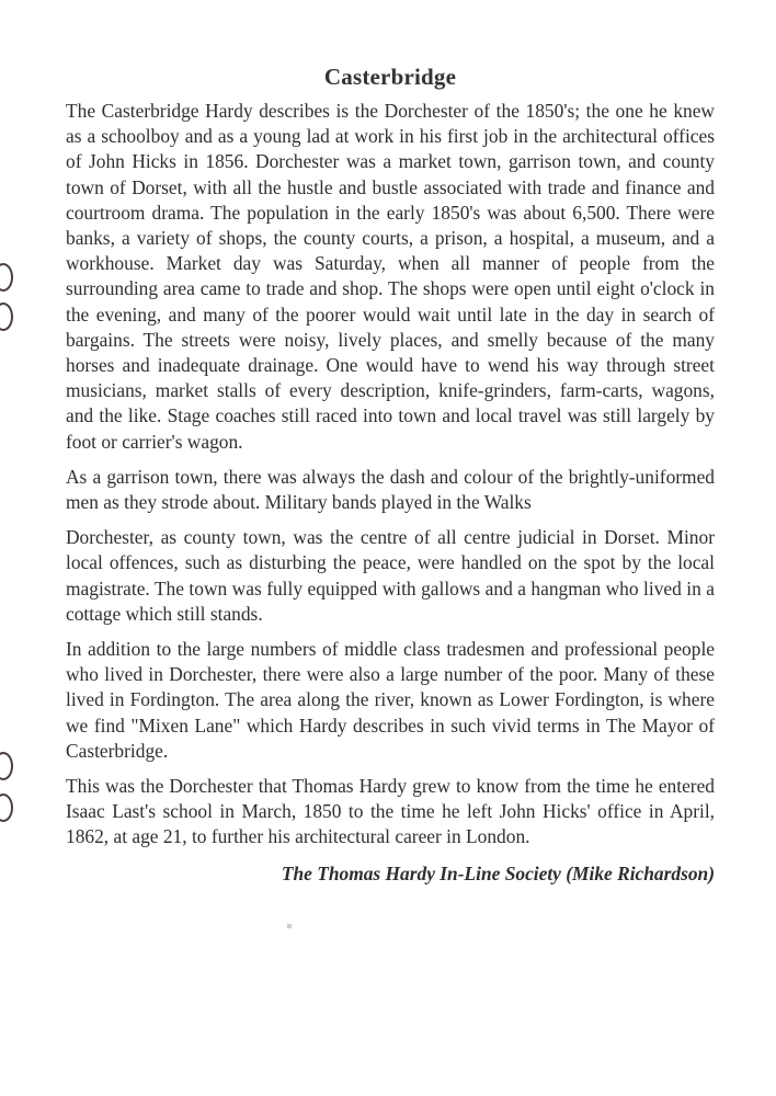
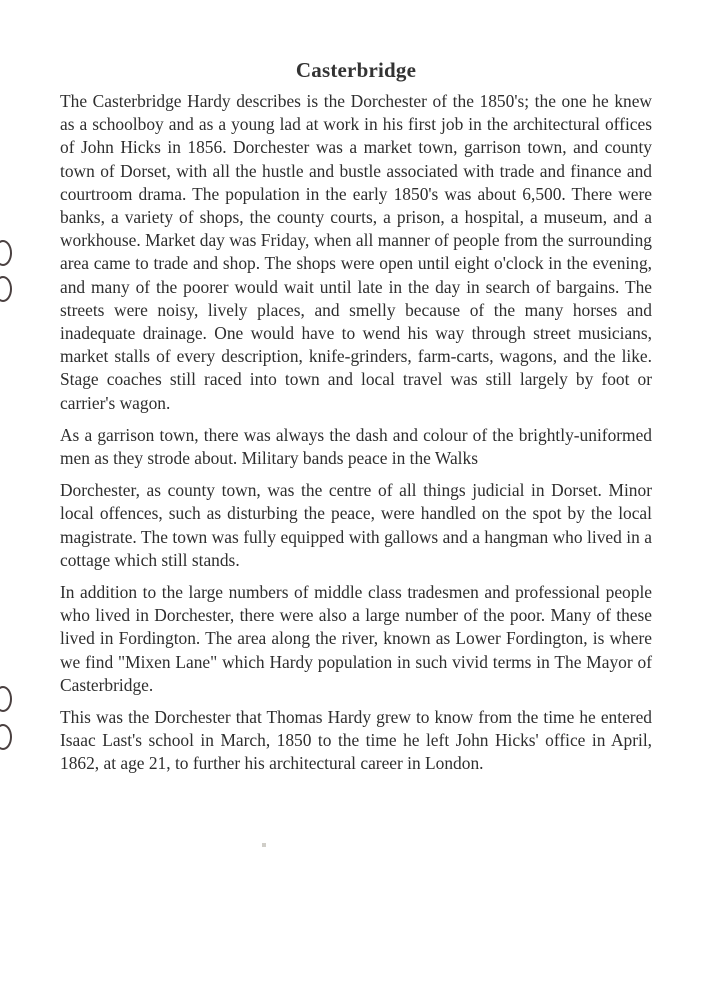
  Casterbridge
- The Casterbridge Hardy describes is the Dorchester of the 1850's; the one he knew as a schoolboy and as a young lad at work in his first job in the architectural offices of John Hicks in 1856. Dorchester was a market town, garrison town, and county town of Dorset, with all the hustle and bustle associated with trade and finance and courtroom drama. The population in the early 1850's was about 6,500. There were banks, a variety of shops, the county courts, a prison, a hospital, a museum, and a workhouse. Market day was Saturday, when all manner of people from the surrounding area came to trade and shop. The shops were open until eight o'clock in the evening, and many of the poorer would wait until late in the day in search of bargains. The streets were noisy, lively places, and smelly because of the many horses and inadequate drainage. One would have to wend his way through street musicians, market stalls of every description, knife-grinders, farm-carts, wagons, and the like. Stage coaches still raced into town and local travel was still largely by foot or carrier's wagon.
+ The Casterbridge Hardy describes is the Dorchester of the 1850's; the one he knew as a schoolboy and as a young lad at work in his first job in the architectural offices of John Hicks in 1856. Dorchester was a market town, garrison town, and county town of Dorset, with all the hustle and bustle associated with trade and finance and courtroom drama. The population in the early 1850's was about 6,500. There were banks, a variety of shops, the county courts, a prison, a hospital, a museum, and a workhouse. Market day was Friday, when all manner of people from the surrounding area came to trade and shop. The shops were open until eight o'clock in the evening, and many of the poorer would wait until late in the day in search of bargains. The streets were noisy, lively places, and smelly because of the many horses and inadequate drainage. One would have to wend his way through street musicians, market stalls of every description, knife-grinders, farm-carts, wagons, and the like. Stage coaches still raced into town and local travel was still largely by foot or carrier's wagon.
- As a garrison town, there was always the dash and colour of the brightly-uniformed men as they strode about. Military bands played in the Walks
+ As a garrison town, there was always the dash and colour of the brightly-uniformed men as they strode about. Military bands peace in the Walks
- Dorchester, as county town, was the centre of all centre judicial in Dorset. Minor local offences, such as disturbing the peace, were handled on the spot by the local magistrate. The town was fully equipped with gallows and a hangman who lived in a cottage which still stands.
+ Dorchester, as county town, was the centre of all things judicial in Dorset. Minor local offences, such as disturbing the peace, were handled on the spot by the local magistrate. The town was fully equipped with gallows and a hangman who lived in a cottage which still stands.
- In addition to the large numbers of middle class tradesmen and professional people who lived in Dorchester, there were also a large number of the poor. Many of these lived in Fordington. The area along the river, known as Lower Fordington, is where we find "Mixen Lane" which Hardy describes in such vivid terms in The Mayor of Casterbridge.
+ In addition to the large numbers of middle class tradesmen and professional people who lived in Dorchester, there were also a large number of the poor. Many of these lived in Fordington. The area along the river, known as Lower Fordington, is where we find "Mixen Lane" which Hardy population in such vivid terms in The Mayor of Casterbridge.
  This was the Dorchester that Thomas Hardy grew to know from the time he entered Isaac Last's school in March, 1850 to the time he left John Hicks' office in April, 1862, at age 21, to further his architectural career in London.
- The Thomas Hardy In-Line Society (Mike Richardson)
